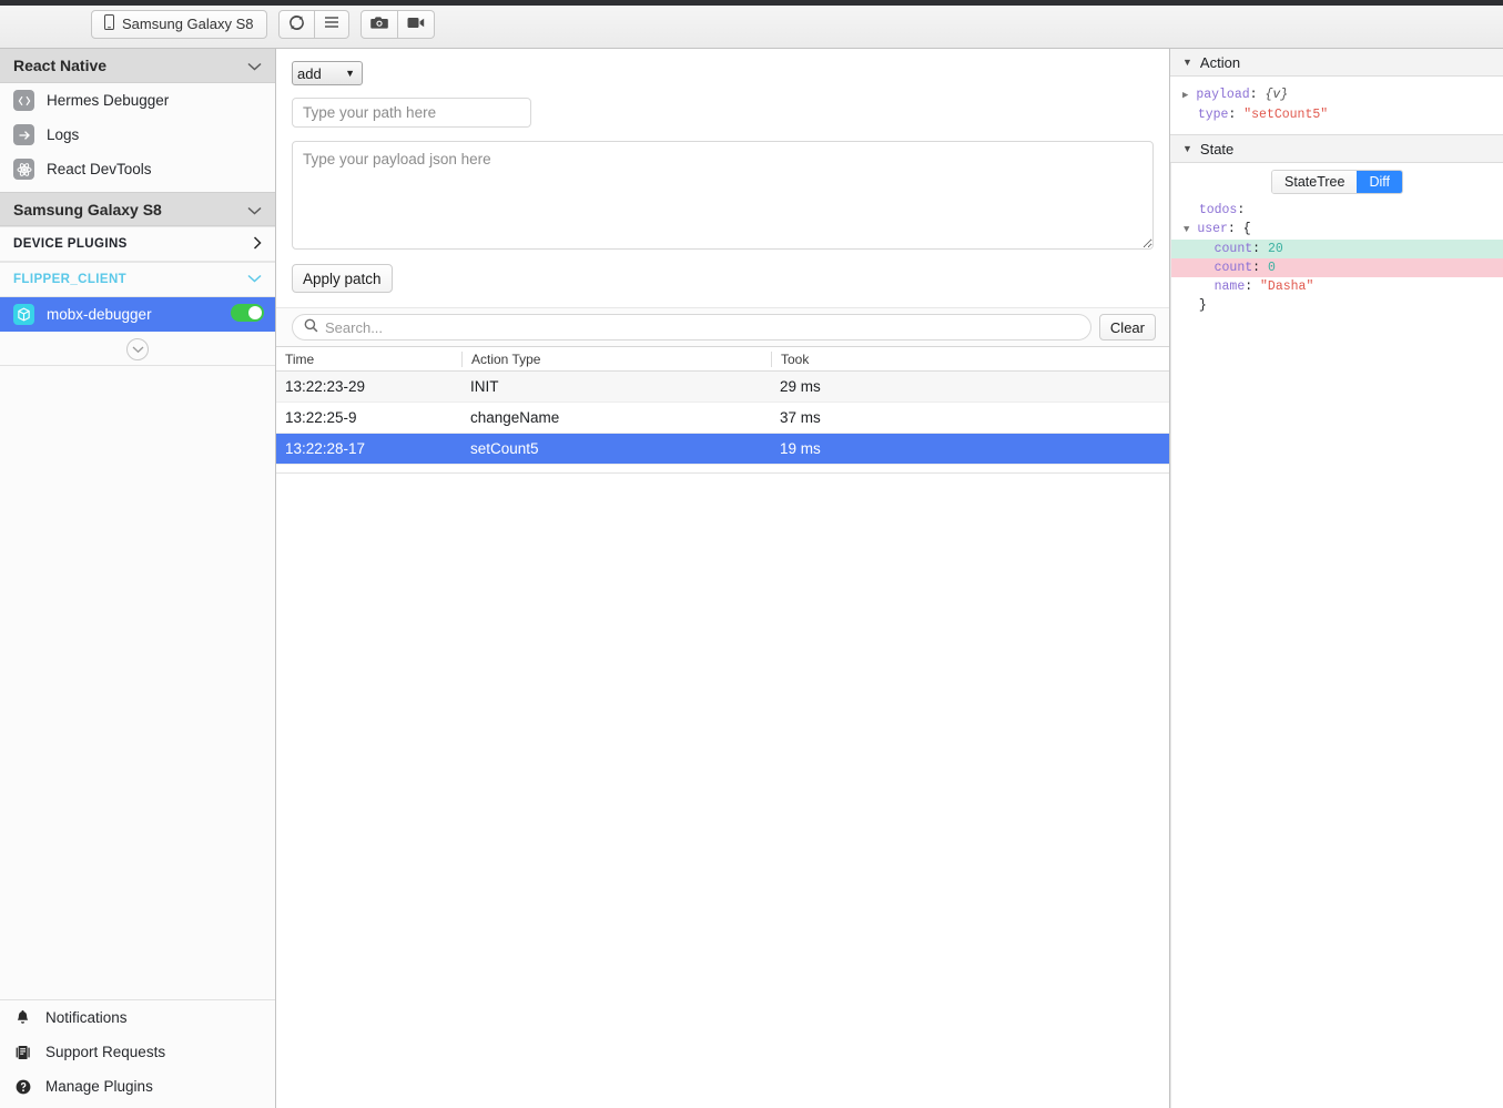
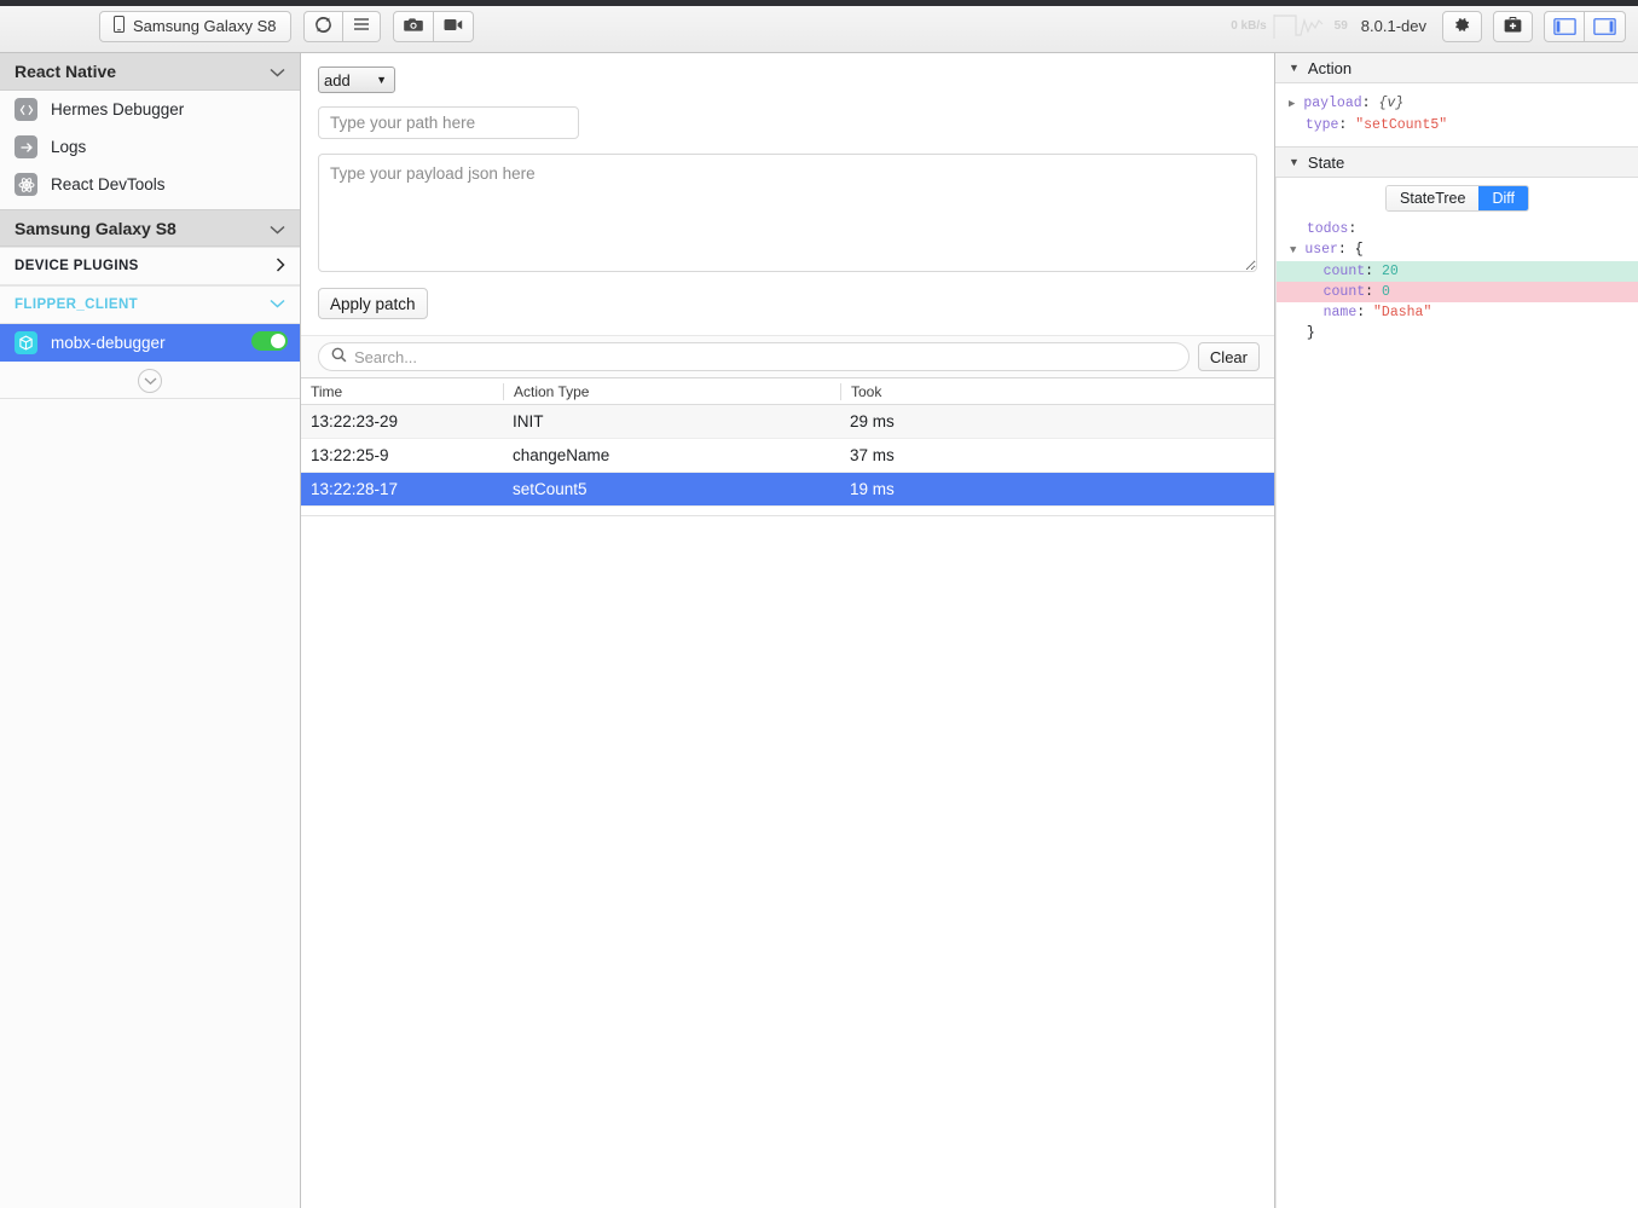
  Samsung Galaxy S8
+ 0 kB/s
+ 59
+ 8.0.1-dev
  React Native
  Hermes Debugger
  Logs
  React DevTools
  Samsung Galaxy S8
  DEVICE PLUGINS
  FLIPPER_CLIENT
  mobx-debugger
- Notifications
- Support Requests
- Manage Plugins
  add
  ▼
  Type your path here
  Type your payload json here
  Apply patch
  Search...
  Clear
  Time
  Action Type
  Took
  13:22:23-29
  INIT
  29 ms
  13:22:25-9
  changeName
  37 ms
  13:22:28-17
  setCount5
  19 ms
  ▼
  Action
  ▶ payload: {v}
  type: "setCount5"
  ▼
  State
  StateTree
  Diff
  todos:
  ▼ user: {
  count: 20
  count: 0
  name: "Dasha"
  }
